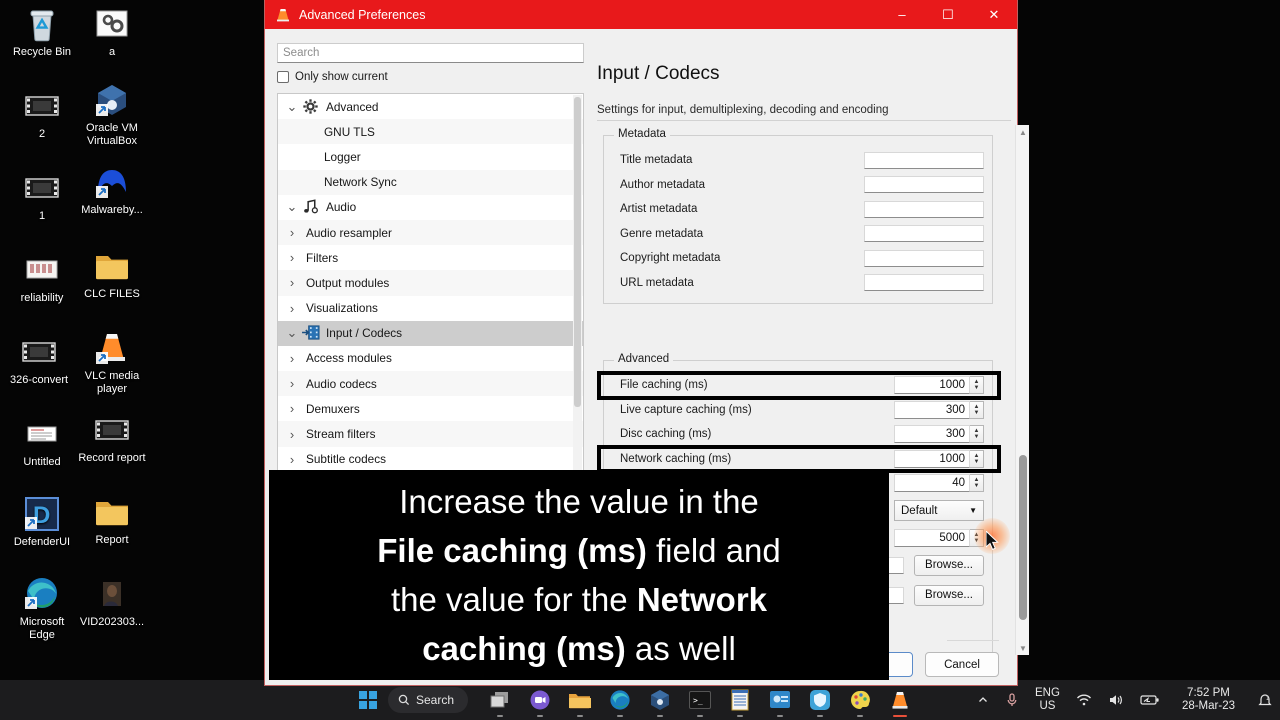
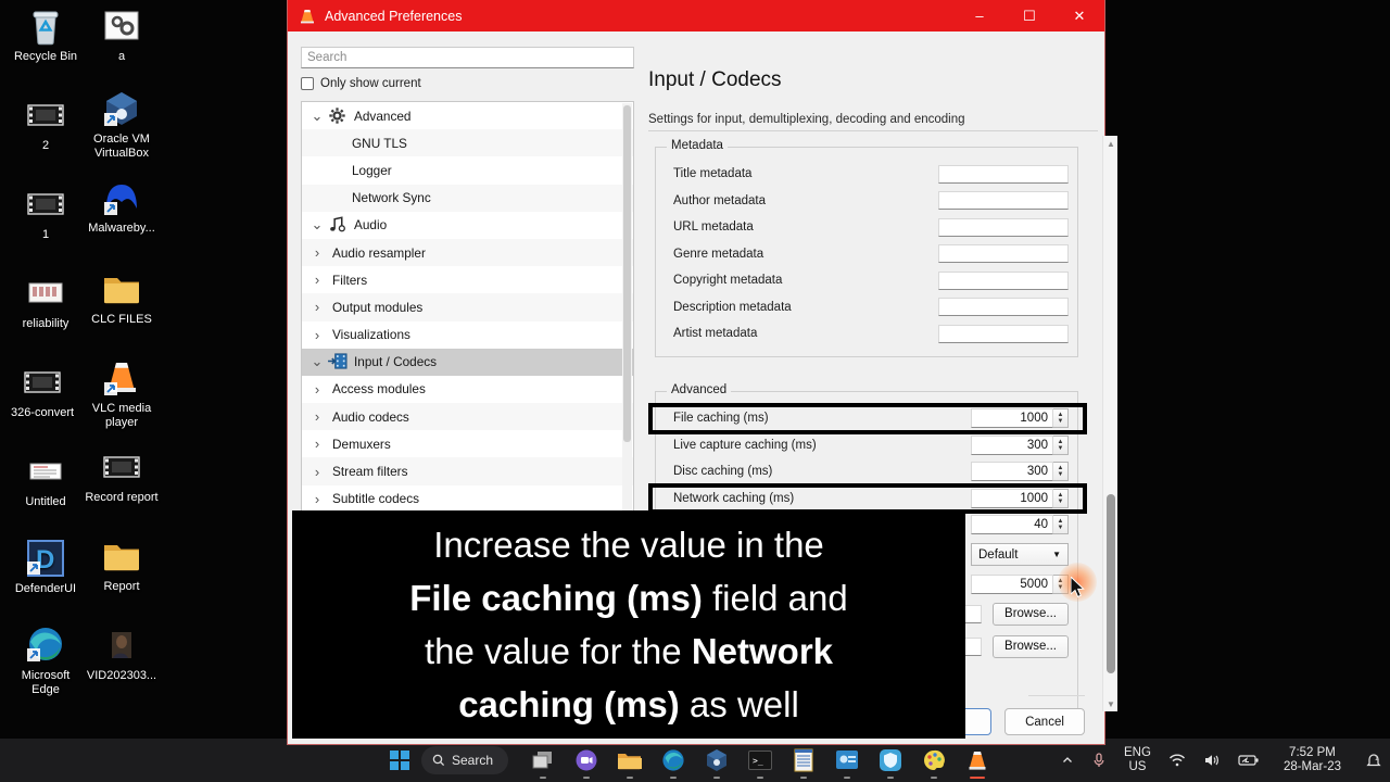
  Recycle Bin
  a
  2
  Oracle VM VirtualBox
  1
  Malwareby...
  reliability
  CLC FILES
  326-convert
  VLC media player
  Untitled
  Record report
  D
  DefenderUI
  Report
  Microsoft Edge
  VID202303...
  Search
  >_
  ENG
  US
  7:52 PM
  28-Mar-23
  Advanced Preferences
  –
  ☐
  ✕
  Search
  Only show current
  ⌄
  Advanced
  GNU TLS
  Logger
  Network Sync
  ⌄
  Audio
  ›
  Audio resampler
  ›
  Filters
  ›
  Output modules
  ›
  Visualizations
  ⌄
  Input / Codecs
  ›
  Access modules
  ›
  Audio codecs
  ›
  Demuxers
  ›
  Stream filters
  ›
  Subtitle codecs
  Input / Codecs
  Settings for input, demultiplexing, decoding and encoding
  Metadata
  Title metadata
  Author metadata
- Artist metadata
+ URL metadata
  Genre metadata
  Copyright metadata
+ Description metadata
- URL metadata
+ Artist metadata
  Advanced
  File caching (ms)
  1000
  Live capture caching (ms)
  300
  Disc caching (ms)
  300
  Network caching (ms)
  1000
  40
  Default
  ▼
  5000
  Browse...
  Browse...
  ▲
  ▼
  Cancel
  Increase the value in the
  File caching (ms) field and
  the value for the Network
  caching (ms) as well
